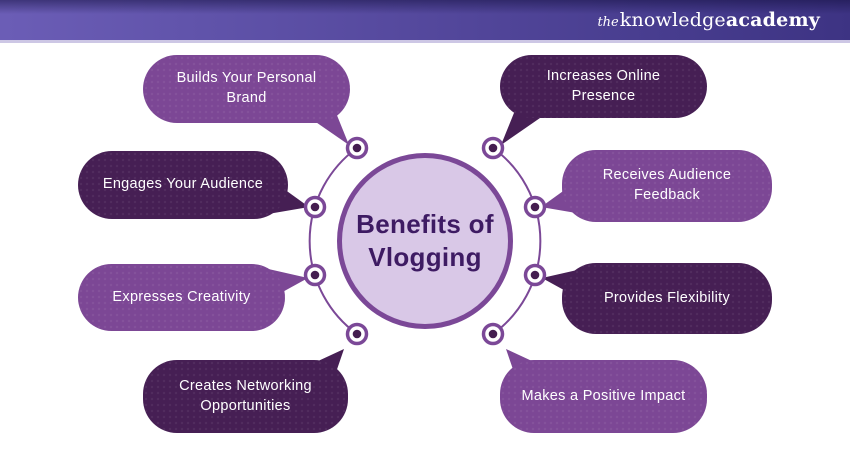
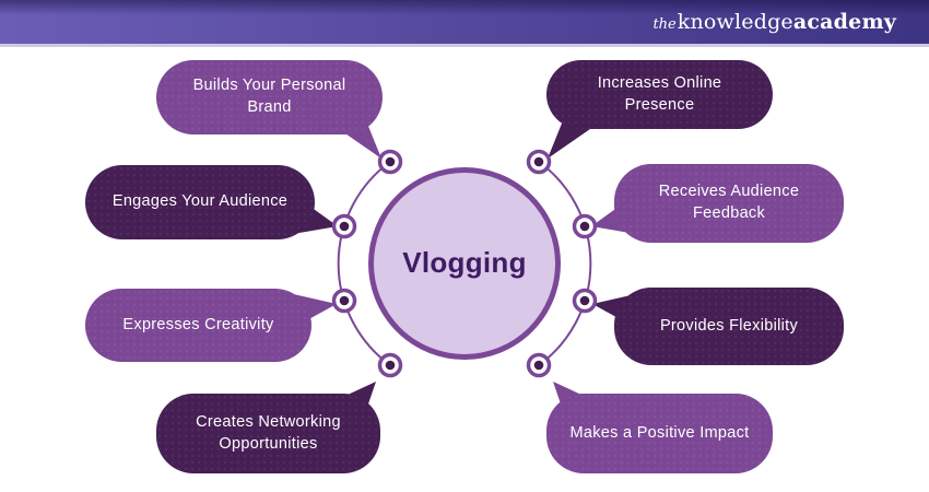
  the
  knowledge
  academy
- Benefits of
  Vlogging
  Builds Your Personal Brand
  Increases Online Presence
  Engages Your Audience
  Receives Audience Feedback
  Expresses Creativity
  Provides Flexibility
  Creates Networking Opportunities
  Makes a Positive Impact
